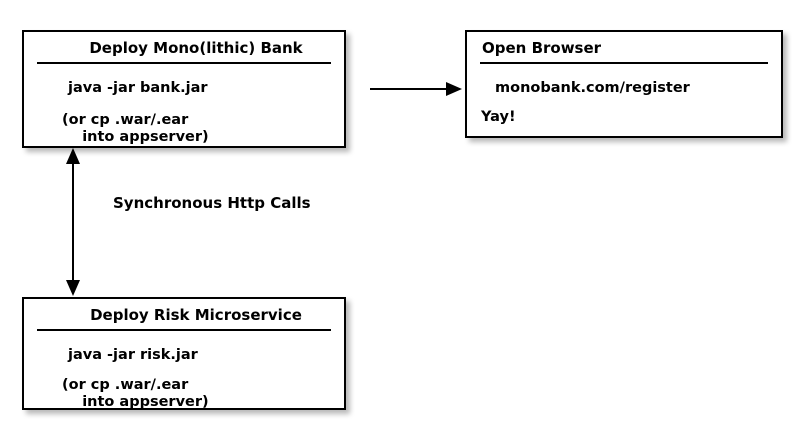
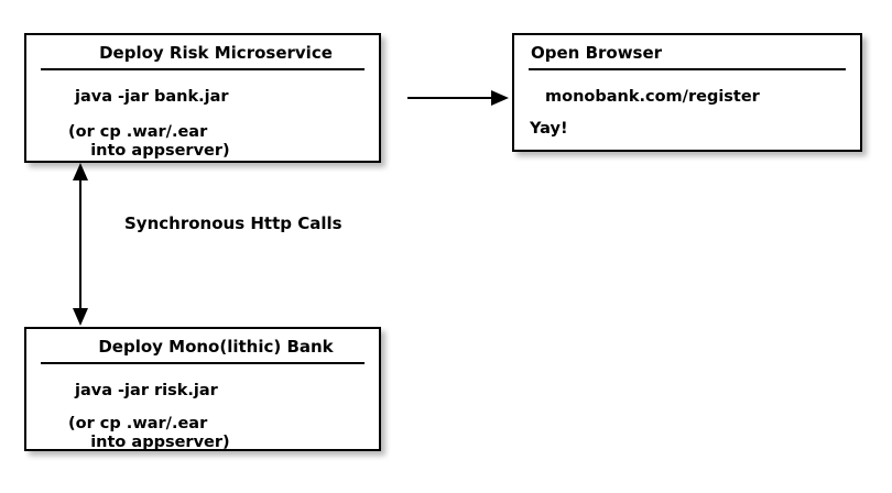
- Deploy Mono(lithic) Bank
+ Deploy Risk Microservice
  java -jar bank.jar
  (or cp .war/.ear
  into appserver)
  Open Browser
  monobank.com/register
  Yay!
- Deploy Risk Microservice
+ Deploy Mono(lithic) Bank
  java -jar risk.jar
  (or cp .war/.ear
  into appserver)
  Synchronous Http Calls
